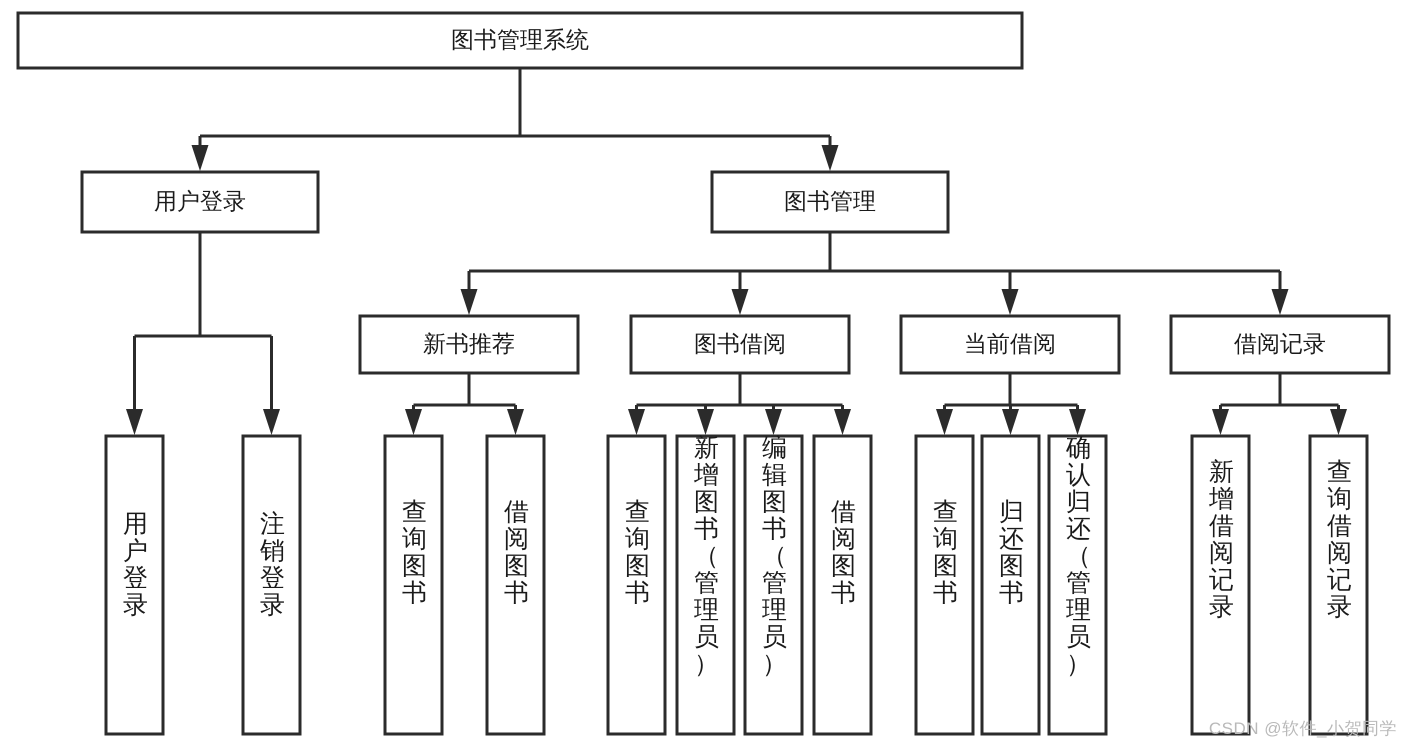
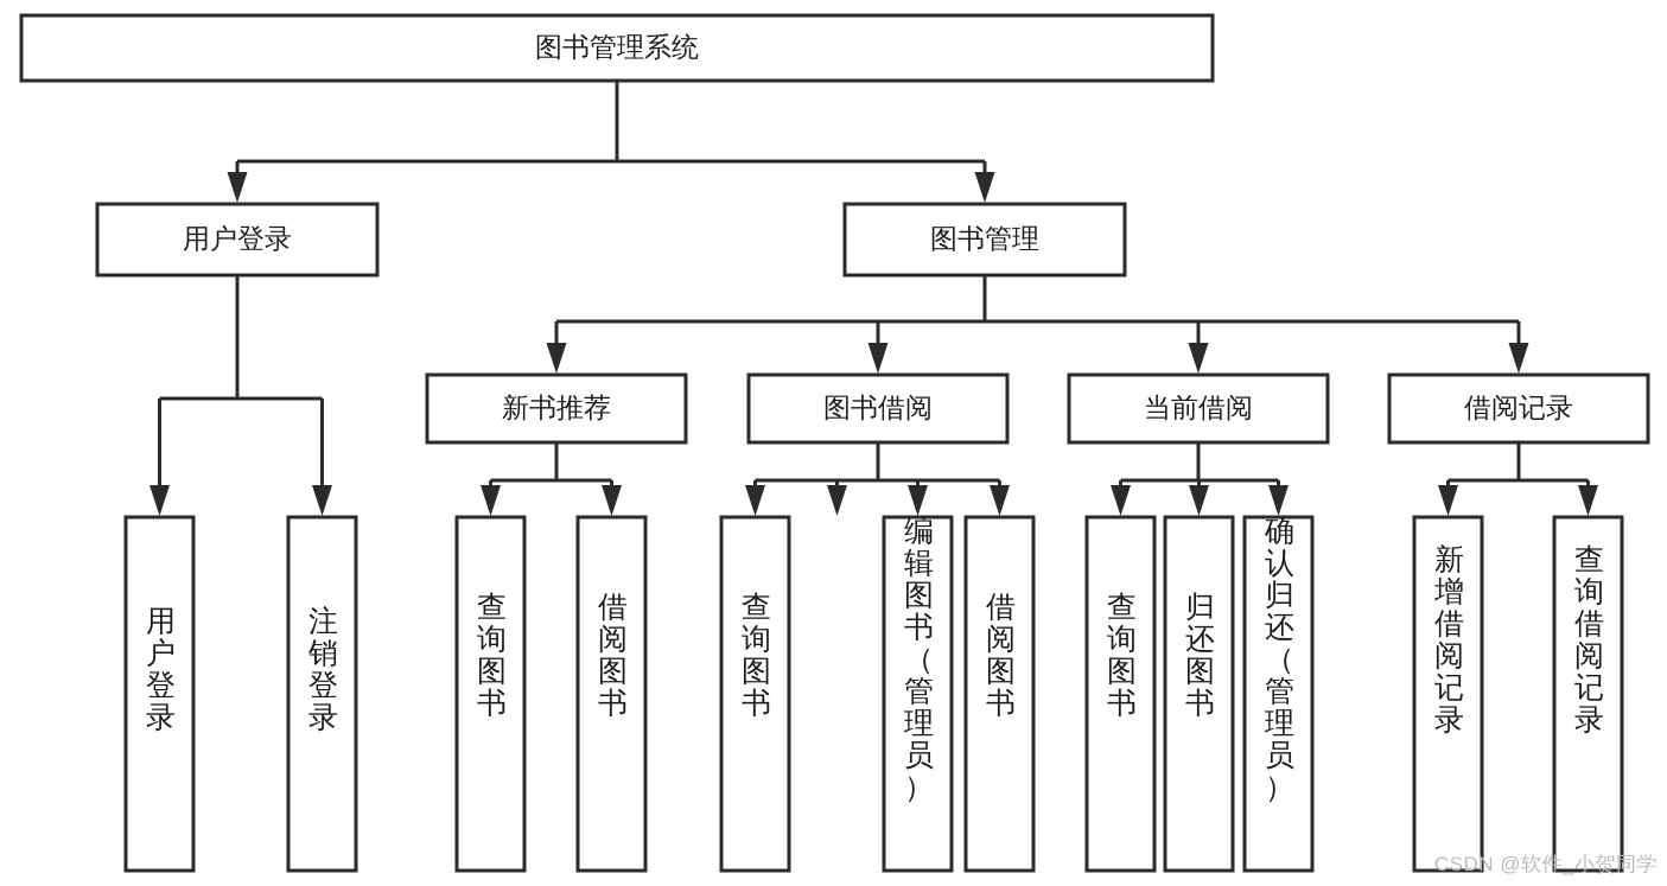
  图书管理系统
  用户登录
  图书管理
  新书推荐
  图书借阅
  当前借阅
  借阅记录
  用户登录
  注销登录
  查询图书
  借阅图书
  查询图书
- 新增图书（管理员）
  编辑图书（管理员）
  借阅图书
  查询图书
  归还图书
  确认归还（管理员）
  新增借阅记录
  查询借阅记录
  CSDN @软件_小贺同学
